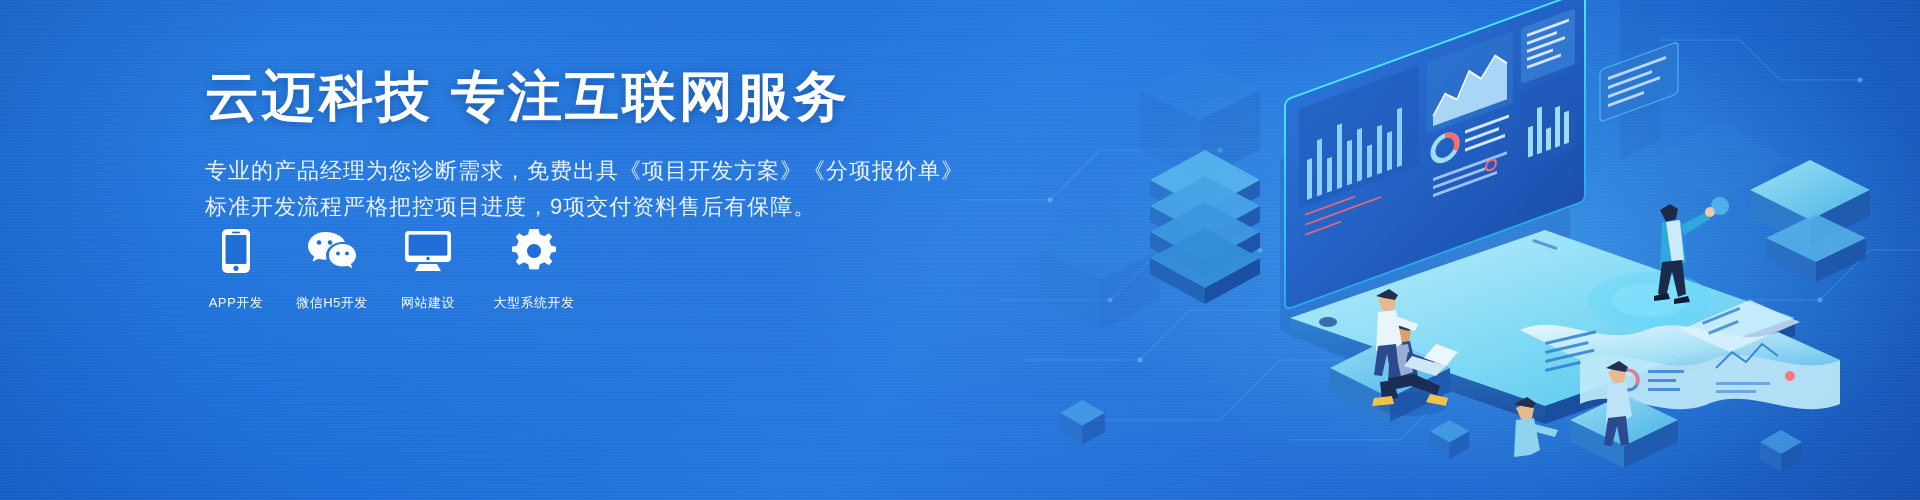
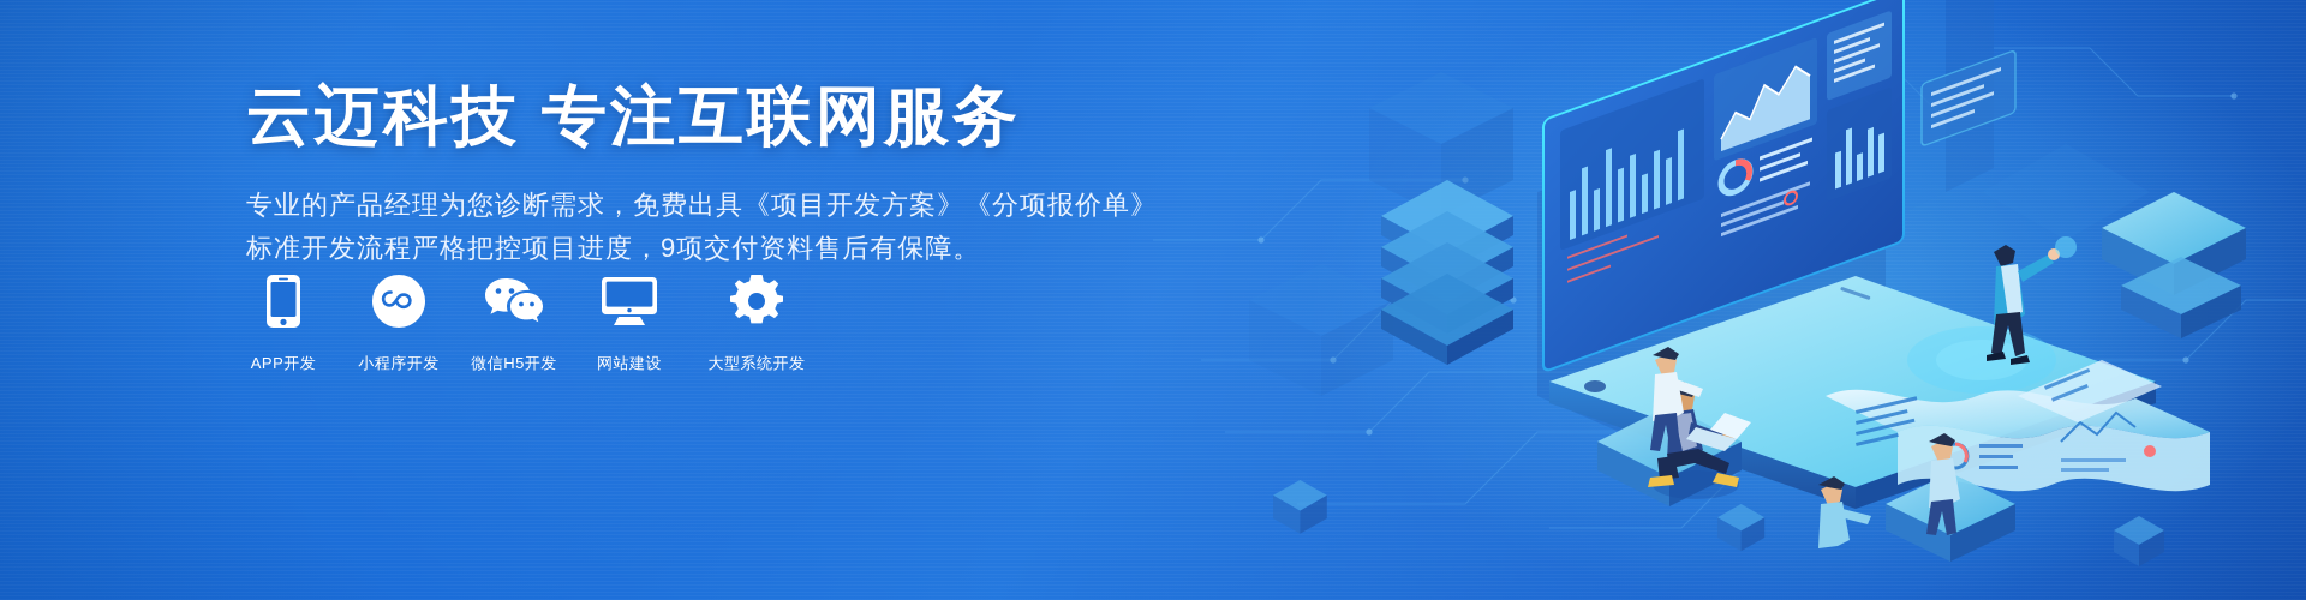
  云迈科技 专注互联网服务
  专业的产品经理为您诊断需求，免费出具《项目开发方案》《分项报价单》
  标准开发流程严格把控项目进度，9项交付资料售后有保障。
  APP开发
+ 小程序开发
  微信H5开发
  网站建设
  大型系统开发
